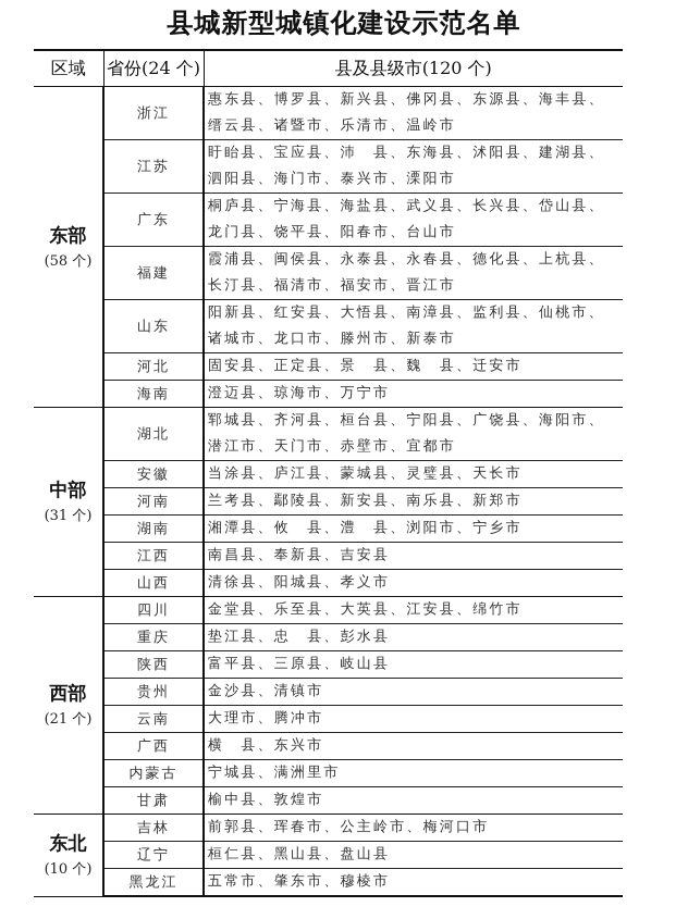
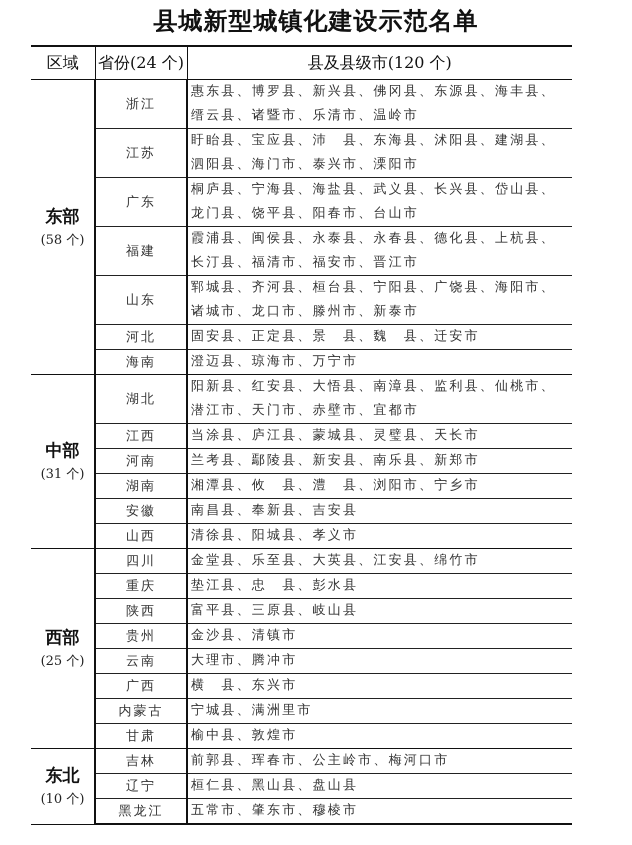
  县城新型城镇化建设示范名单
  区域	省份(24 个)	县及县级市(120 个)
  东部(58 个)	浙江	惠东县、博罗县、新兴县、佛冈县、东源县、海丰县、缙云县、诸暨市、乐清市、温岭市
  江苏	盱眙县、宝应县、沛 县、东海县、沭阳县、建湖县、泗阳县、海门市、泰兴市、溧阳市
  广东	桐庐县、宁海县、海盐县、武义县、长兴县、岱山县、龙门县、饶平县、阳春市、台山市
  福建	霞浦县、闽侯县、永泰县、永春县、德化县、上杭县、长汀县、福清市、福安市、晋江市
- 山东	阳新县、红安县、大悟县、南漳县、监利县、仙桃市、诸城市、龙口市、滕州市、新泰市
+ 山东	郓城县、齐河县、桓台县、宁阳县、广饶县、海阳市、诸城市、龙口市、滕州市、新泰市
  河北	固安县、正定县、景 县、魏 县、迁安市
  海南	澄迈县、琼海市、万宁市
- 中部(31 个)	湖北	郓城县、齐河县、桓台县、宁阳县、广饶县、海阳市、潜江市、天门市、赤壁市、宜都市
+ 中部(31 个)	湖北	阳新县、红安县、大悟县、南漳县、监利县、仙桃市、潜江市、天门市、赤壁市、宜都市
- 安徽	当涂县、庐江县、蒙城县、灵璧县、天长市
+ 江西	当涂县、庐江县、蒙城县、灵璧县、天长市
  河南	兰考县、鄢陵县、新安县、南乐县、新郑市
  湖南	湘潭县、攸 县、澧 县、浏阳市、宁乡市
- 江西	南昌县、奉新县、吉安县
+ 安徽	南昌县、奉新县、吉安县
  山西	清徐县、阳城县、孝义市
- 西部(21 个)	四川	金堂县、乐至县、大英县、江安县、绵竹市
+ 西部(25 个)	四川	金堂县、乐至县、大英县、江安县、绵竹市
  重庆	垫江县、忠 县、彭水县
  陕西	富平县、三原县、岐山县
  贵州	金沙县、清镇市
  云南	大理市、腾冲市
  广西	横 县、东兴市
  内蒙古	宁城县、满洲里市
  甘肃	榆中县、敦煌市
  东北(10 个)	吉林	前郭县、珲春市、公主岭市、梅河口市
  辽宁	桓仁县、黑山县、盘山县
  黑龙江	五常市、肇东市、穆棱市
